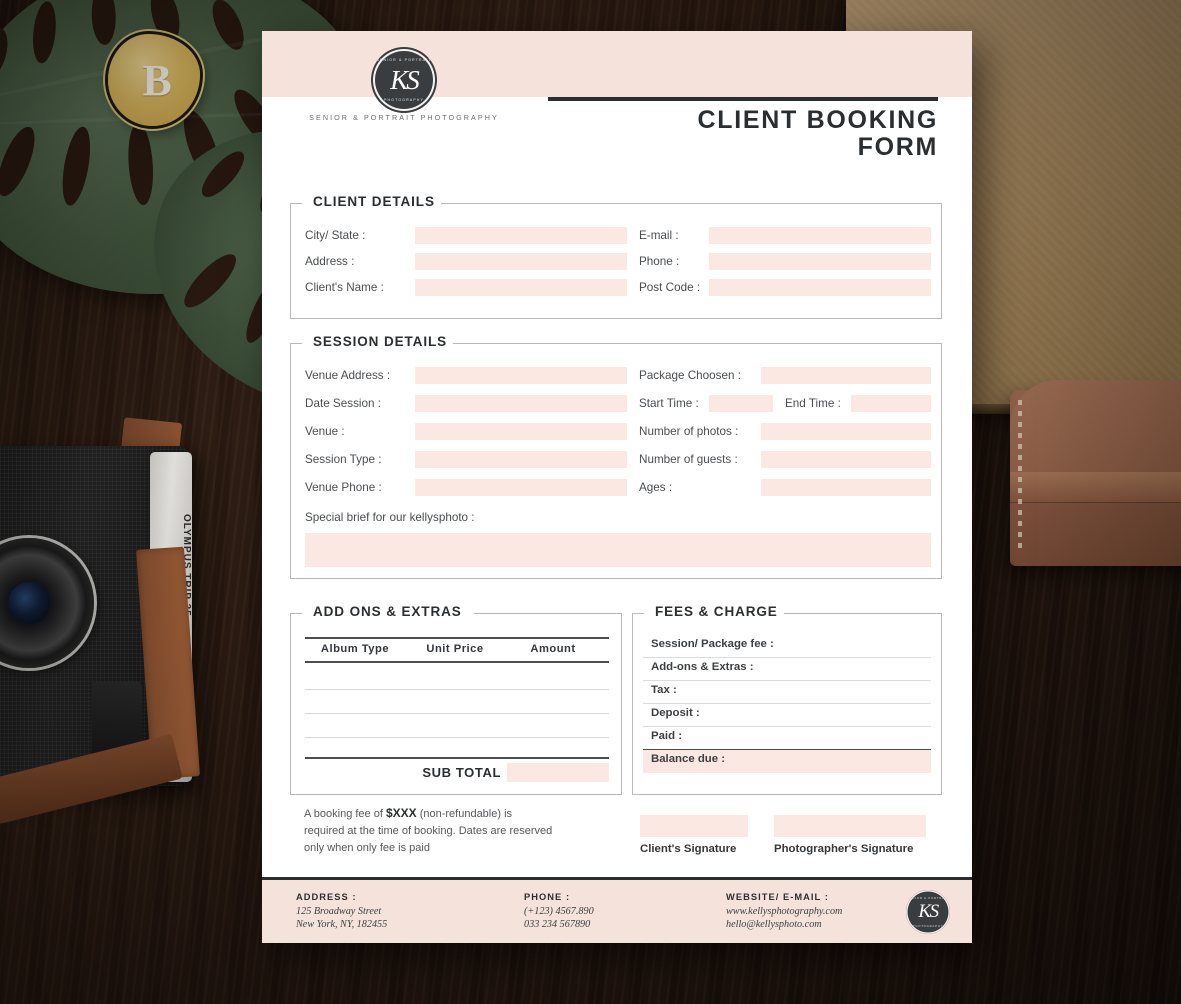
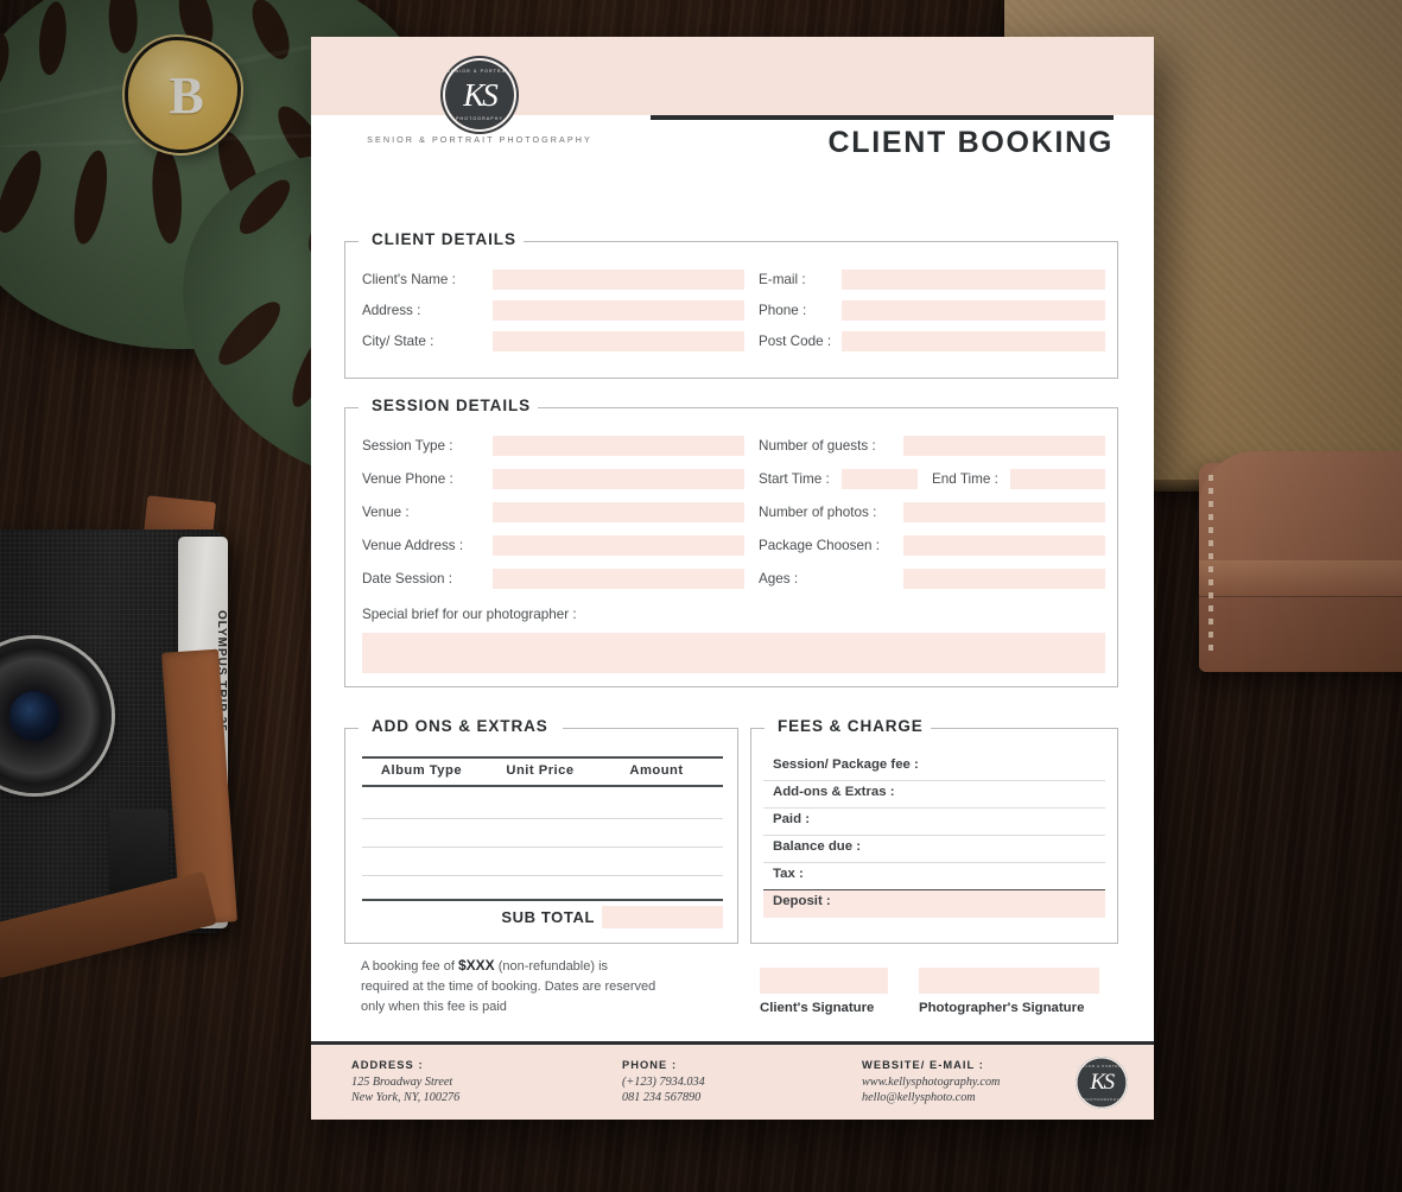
  KS
  SENIOR & PORTRAIT PHOTOGRAPHY
  CLIENT BOOKING
- FORM
  CLIENT DETAILS
- City/ State :
+ Client's Name :
  Address :
- Client's Name :
+ City/ State :
  E-mail :
  Phone :
  Post Code :
  SESSION DETAILS
- Venue Address :
+ Session Type :
- Date Session :
+ Venue Phone :
  Venue :
- Session Type :
+ Venue Address :
- Venue Phone :
+ Date Session :
- Package Choosen :
+ Number of guests :
  Start Time :
  End Time :
  Number of photos :
- Number of guests :
+ Package Choosen :
  Ages :
- Special brief for our kellysphoto :
+ Special brief for our photographer :
  ADD ONS & EXTRAS
  Album Type
  Unit Price
  Amount
  SUB TOTAL
  FEES & CHARGE
  Session/ Package fee :
  Add-ons & Extras :
- Tax :
+ Paid :
- Deposit :
+ Balance due :
- Paid :
+ Tax :
- Balance due :
+ Deposit :
- A booking fee of $XXX (non-refundable) is required at the time of booking. Dates are reserved only when only fee is paid
+ A booking fee of $XXX (non-refundable) is required at the time of booking. Dates are reserved only when this fee is paid
  Client's Signature
  Photographer's Signature
  ADDRESS :
  125 Broadway Street
- New York, NY, 182455
+ New York, NY, 100276
  PHONE :
- (+123) 4567.890
+ (+123) 7934.034
- 033 234 567890
+ 081 234 567890
  WEBSITE/ E-MAIL :
  www.kellysphotography.com
  hello@kellysphoto.com
  KS
